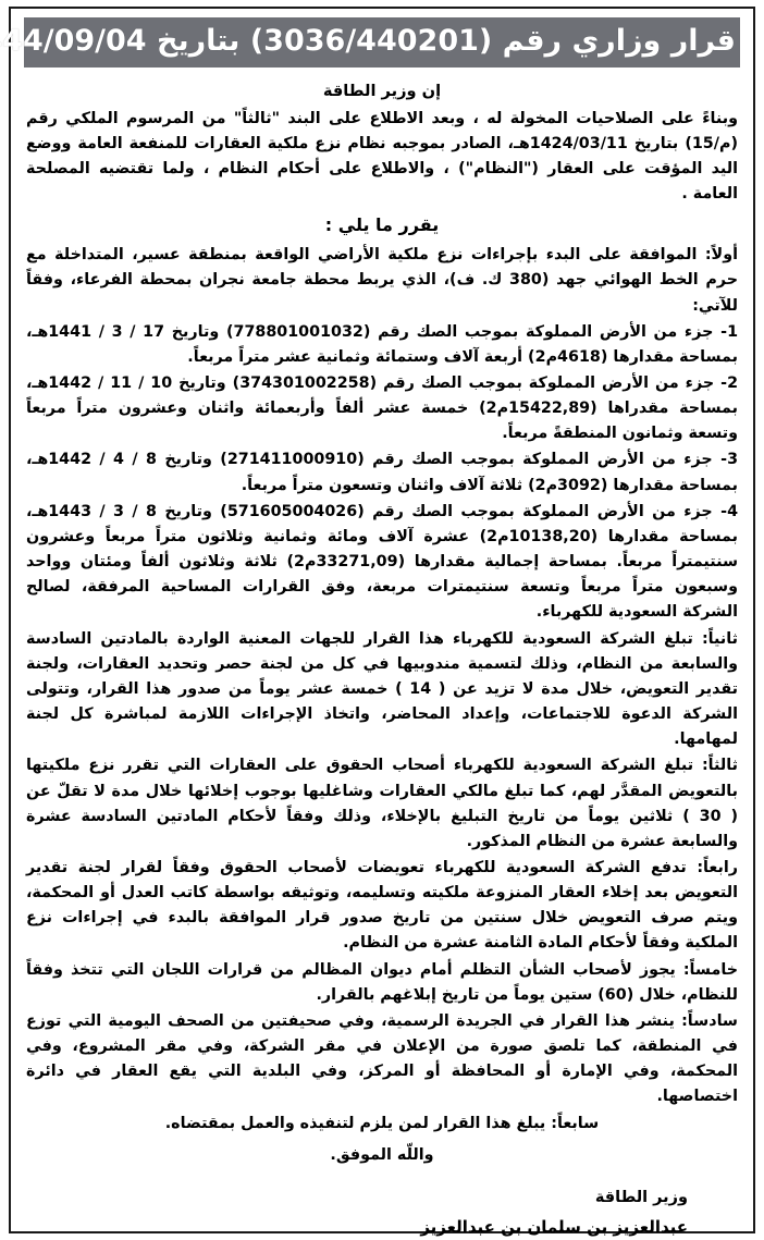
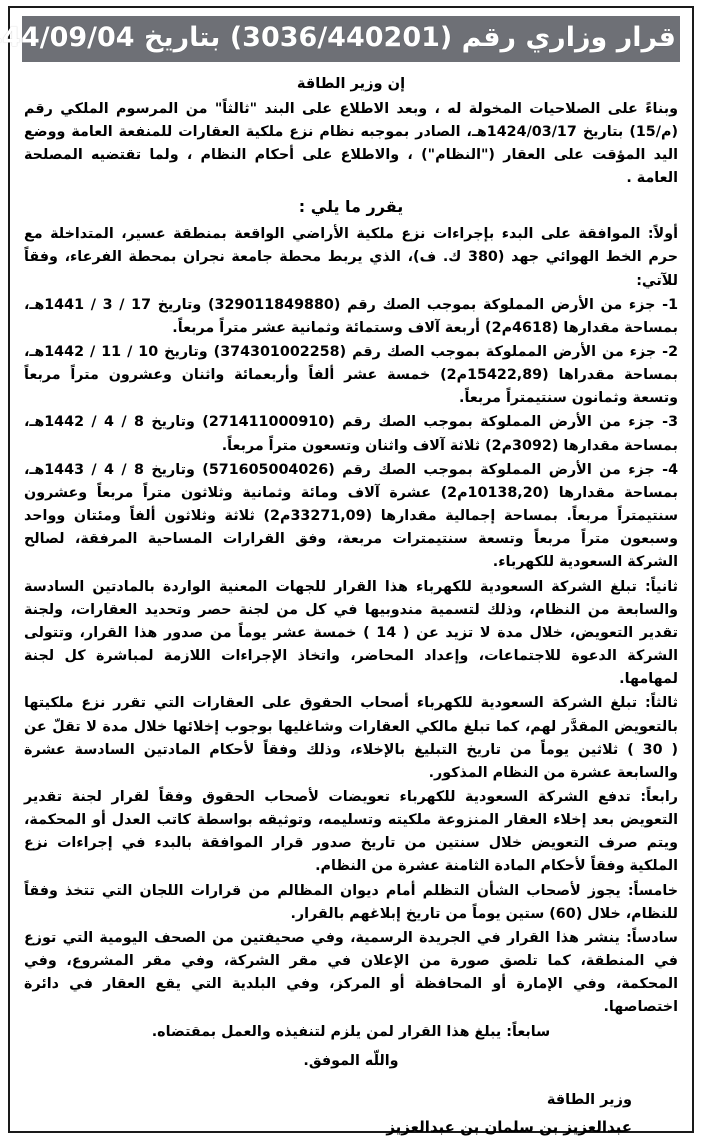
  قرار وزاري رقم (3036/440201) بتاريخ 44/09/04
  إن وزير الطاقة
- وبناءً على الصلاحيات المخولة له ، وبعد الاطلاع على البند "ثالثاً" من المرسوم الملكي رقم (م/15) بتاريخ 1424/03/11هـ، الصادر بموجبه نظام نزع ملكية العقارات للمنفعة العامة ووضع اليد المؤقت على العقار ("النظام") ، والاطلاع على أحكام النظام ، ولما تقتضيه المصلحة العامة .
+ وبناءً على الصلاحيات المخولة له ، وبعد الاطلاع على البند "ثالثاً" من المرسوم الملكي رقم (م/15) بتاريخ 1424/03/17هـ، الصادر بموجبه نظام نزع ملكية العقارات للمنفعة العامة ووضع اليد المؤقت على العقار ("النظام") ، والاطلاع على أحكام النظام ، ولما تقتضيه المصلحة العامة .
  يقرر ما يلي :
  أولاً: الموافقة على البدء بإجراءات نزع ملكية الأراضي الواقعة بمنطقة عسير، المتداخلة مع حرم الخط الهوائي جهد (380 ك. ف)، الذي يربط محطة جامعة نجران بمحطة الفرعاء، وفقاً للآتي:
- 1- جزء من الأرض المملوكة بموجب الصك رقم (778801001032) وتاريخ 17 / 3 / 1441هـ، بمساحة مقدارها (4618م2) أربعة آلاف وستمائة وثمانية عشر متراً مربعاً.
+ 1- جزء من الأرض المملوكة بموجب الصك رقم (329011849880) وتاريخ 17 / 3 / 1441هـ، بمساحة مقدارها (4618م2) أربعة آلاف وستمائة وثمانية عشر متراً مربعاً.
- 2- جزء من الأرض المملوكة بموجب الصك رقم (374301002258) وتاريخ 10 / 11 / 1442هـ، بمساحة مقدراها (15422,89م2) خمسة عشر ألفاً وأربعمائة واثنان وعشرون متراً مربعاً وتسعة وثمانون المنطقةً مربعاً.
+ 2- جزء من الأرض المملوكة بموجب الصك رقم (374301002258) وتاريخ 10 / 11 / 1442هـ، بمساحة مقدراها (15422,89م2) خمسة عشر ألفاً وأربعمائة واثنان وعشرون متراً مربعاً وتسعة وثمانون سنتيمتراً مربعاً.
  3- جزء من الأرض المملوكة بموجب الصك رقم (271411000910) وتاريخ 8 / 4 / 1442هـ، بمساحة مقدارها (3092م2) ثلاثة آلاف واثنان وتسعون متراً مربعاً.
- 4- جزء من الأرض المملوكة بموجب الصك رقم (571605004026) وتاريخ 8 / 3 / 1443هـ، بمساحة مقدارها (10138,20م2) عشرة آلاف ومائة وثمانية وثلاثون متراً مربعاً وعشرون سنتيمتراً مربعاً. بمساحة إجمالية مقدارها (33271,09م2) ثلاثة وثلاثون ألفاً ومئتان وواحد وسبعون متراً مربعاً وتسعة سنتيمترات مربعة، وفق القرارات المساحية المرفقة، لصالح الشركة السعودية للكهرباء.
+ 4- جزء من الأرض المملوكة بموجب الصك رقم (571605004026) وتاريخ 8 / 4 / 1443هـ، بمساحة مقدارها (10138,20م2) عشرة آلاف ومائة وثمانية وثلاثون متراً مربعاً وعشرون سنتيمتراً مربعاً. بمساحة إجمالية مقدارها (33271,09م2) ثلاثة وثلاثون ألفاً ومئتان وواحد وسبعون متراً مربعاً وتسعة سنتيمترات مربعة، وفق القرارات المساحية المرفقة، لصالح الشركة السعودية للكهرباء.
  ثانياً: تبلغ الشركة السعودية للكهرباء هذا القرار للجهات المعنية الواردة بالمادتين السادسة والسابعة من النظام، وذلك لتسمية مندوبيها في كل من لجنة حصر وتحديد العقارات، ولجنة تقدير التعويض، خلال مدة لا تزيد عن ( 14 ) خمسة عشر يوماً من صدور هذا القرار، وتتولى الشركة الدعوة للاجتماعات، وإعداد المحاضر، واتخاذ الإجراءات اللازمة لمباشرة كل لجنة لمهامها.
  ثالثاً: تبلغ الشركة السعودية للكهرباء أصحاب الحقوق على العقارات التي تقرر نزع ملكيتها بالتعويض المقدَّر لهم، كما تبلغ مالكي العقارات وشاغليها بوجوب إخلائها خلال مدة لا تقلّ عن ( 30 ) ثلاثين يوماً من تاريخ التبليغ بالإخلاء، وذلك وفقاً لأحكام المادتين السادسة عشرة والسابعة عشرة من النظام المذكور.
  رابعاً: تدفع الشركة السعودية للكهرباء تعويضات لأصحاب الحقوق وفقاً لقرار لجنة تقدير التعويض بعد إخلاء العقار المنزوعة ملكيته وتسليمه، وتوثيقه بواسطة كاتب العدل أو المحكمة، ويتم صرف التعويض خلال سنتين من تاريخ صدور قرار الموافقة بالبدء في إجراءات نزع الملكية وفقاً لأحكام المادة الثامنة عشرة من النظام.
  خامساً: يجوز لأصحاب الشأن التظلم أمام ديوان المظالم من قرارات اللجان التي تتخذ وفقاً للنظام، خلال (60) ستين يوماً من تاريخ إبلاغهم بالقرار.
  سادساً: ينشر هذا القرار في الجريدة الرسمية، وفي صحيفتين من الصحف اليومية التي توزع في المنطقة، كما تلصق صورة من الإعلان في مقر الشركة، وفي مقر المشروع، وفي المحكمة، وفي الإمارة أو المحافظة أو المركز، وفي البلدية التي يقع العقار في دائرة اختصاصها.
  سابعاً: يبلغ هذا القرار لمن يلزم لتنفيذه والعمل بمقتضاه.
  واللّه الموفق.
  وزير الطاقة
  عبدالعزيز بن سلمان بن عبدالعزيز
